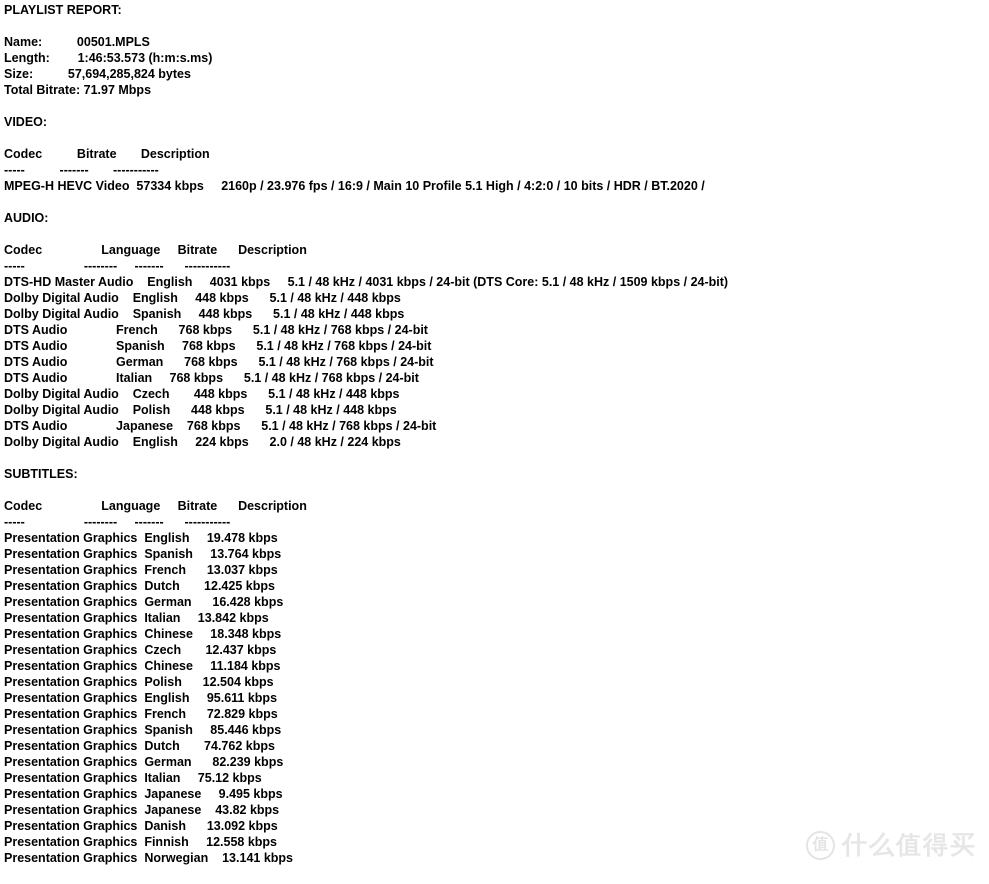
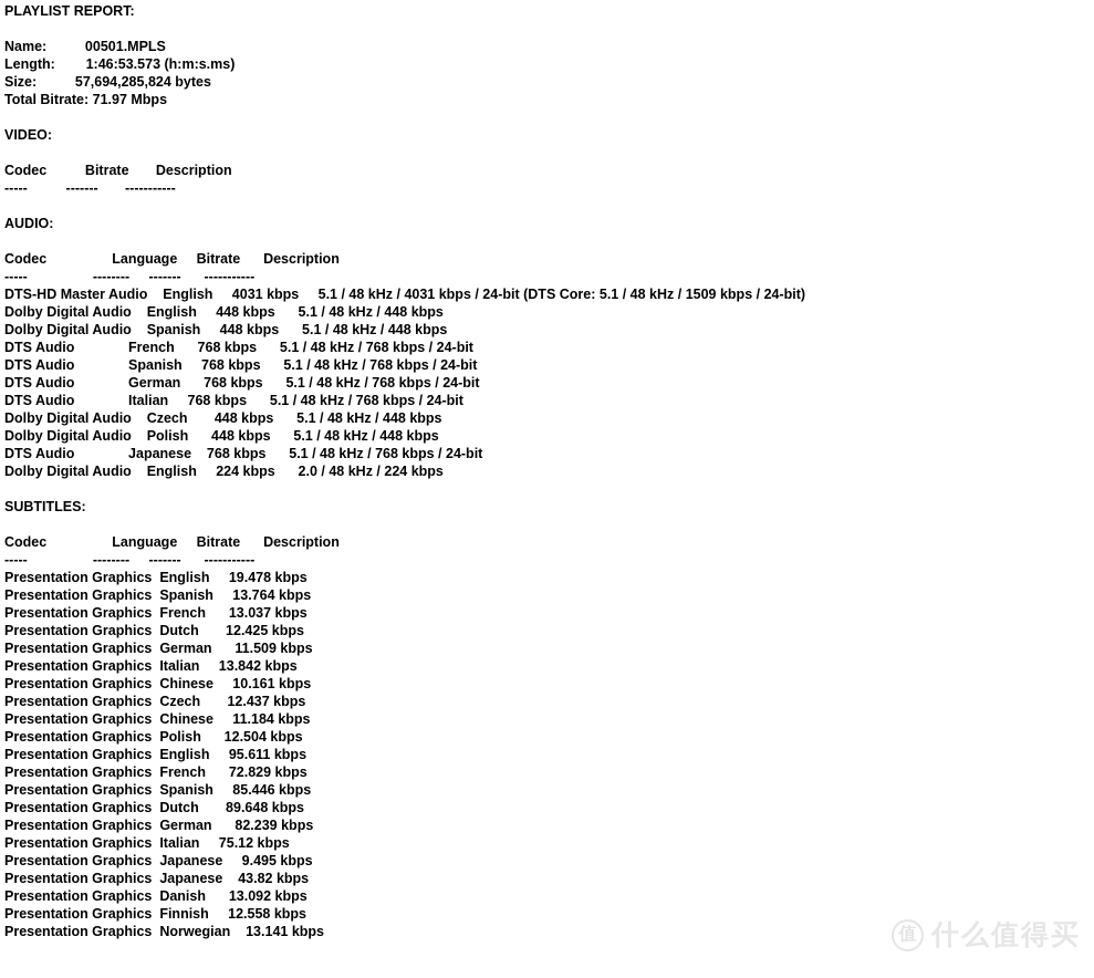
  PLAYLIST REPORT:
  Name: 00501.MPLS
  Length: 1:46:53.573 (h:m:s.ms)
  Size: 57,694,285,824 bytes
  Total Bitrate: 71.97 Mbps
  VIDEO:
  Codec Bitrate Description
  ----- ------- -----------
- MPEG-H HEVC Video 57334 kbps 2160p / 23.976 fps / 16:9 / Main 10 Profile 5.1 High / 4:2:0 / 10 bits / HDR / BT.2020 /
  AUDIO:
  Codec Language Bitrate Description
  ----- -------- ------- -----------
  DTS-HD Master Audio English 4031 kbps 5.1 / 48 kHz / 4031 kbps / 24-bit (DTS Core: 5.1 / 48 kHz / 1509 kbps / 24-bit)
  Dolby Digital Audio English 448 kbps 5.1 / 48 kHz / 448 kbps
  Dolby Digital Audio Spanish 448 kbps 5.1 / 48 kHz / 448 kbps
  DTS Audio French 768 kbps 5.1 / 48 kHz / 768 kbps / 24-bit
  DTS Audio Spanish 768 kbps 5.1 / 48 kHz / 768 kbps / 24-bit
  DTS Audio German 768 kbps 5.1 / 48 kHz / 768 kbps / 24-bit
  DTS Audio Italian 768 kbps 5.1 / 48 kHz / 768 kbps / 24-bit
  Dolby Digital Audio Czech 448 kbps 5.1 / 48 kHz / 448 kbps
  Dolby Digital Audio Polish 448 kbps 5.1 / 48 kHz / 448 kbps
  DTS Audio Japanese 768 kbps 5.1 / 48 kHz / 768 kbps / 24-bit
  Dolby Digital Audio English 224 kbps 2.0 / 48 kHz / 224 kbps
  SUBTITLES:
  Codec Language Bitrate Description
  ----- -------- ------- -----------
  Presentation Graphics English 19.478 kbps
  Presentation Graphics Spanish 13.764 kbps
  Presentation Graphics French 13.037 kbps
  Presentation Graphics Dutch 12.425 kbps
- Presentation Graphics German 16.428 kbps
+ Presentation Graphics German 11.509 kbps
  Presentation Graphics Italian 13.842 kbps
- Presentation Graphics Chinese 18.348 kbps
+ Presentation Graphics Chinese 10.161 kbps
  Presentation Graphics Czech 12.437 kbps
  Presentation Graphics Chinese 11.184 kbps
  Presentation Graphics Polish 12.504 kbps
  Presentation Graphics English 95.611 kbps
  Presentation Graphics French 72.829 kbps
  Presentation Graphics Spanish 85.446 kbps
- Presentation Graphics Dutch 74.762 kbps
+ Presentation Graphics Dutch 89.648 kbps
  Presentation Graphics German 82.239 kbps
  Presentation Graphics Italian 75.12 kbps
  Presentation Graphics Japanese 9.495 kbps
  Presentation Graphics Japanese 43.82 kbps
  Presentation Graphics Danish 13.092 kbps
  Presentation Graphics Finnish 12.558 kbps
  Presentation Graphics Norwegian 13.141 kbps
  值
  什么值得买
